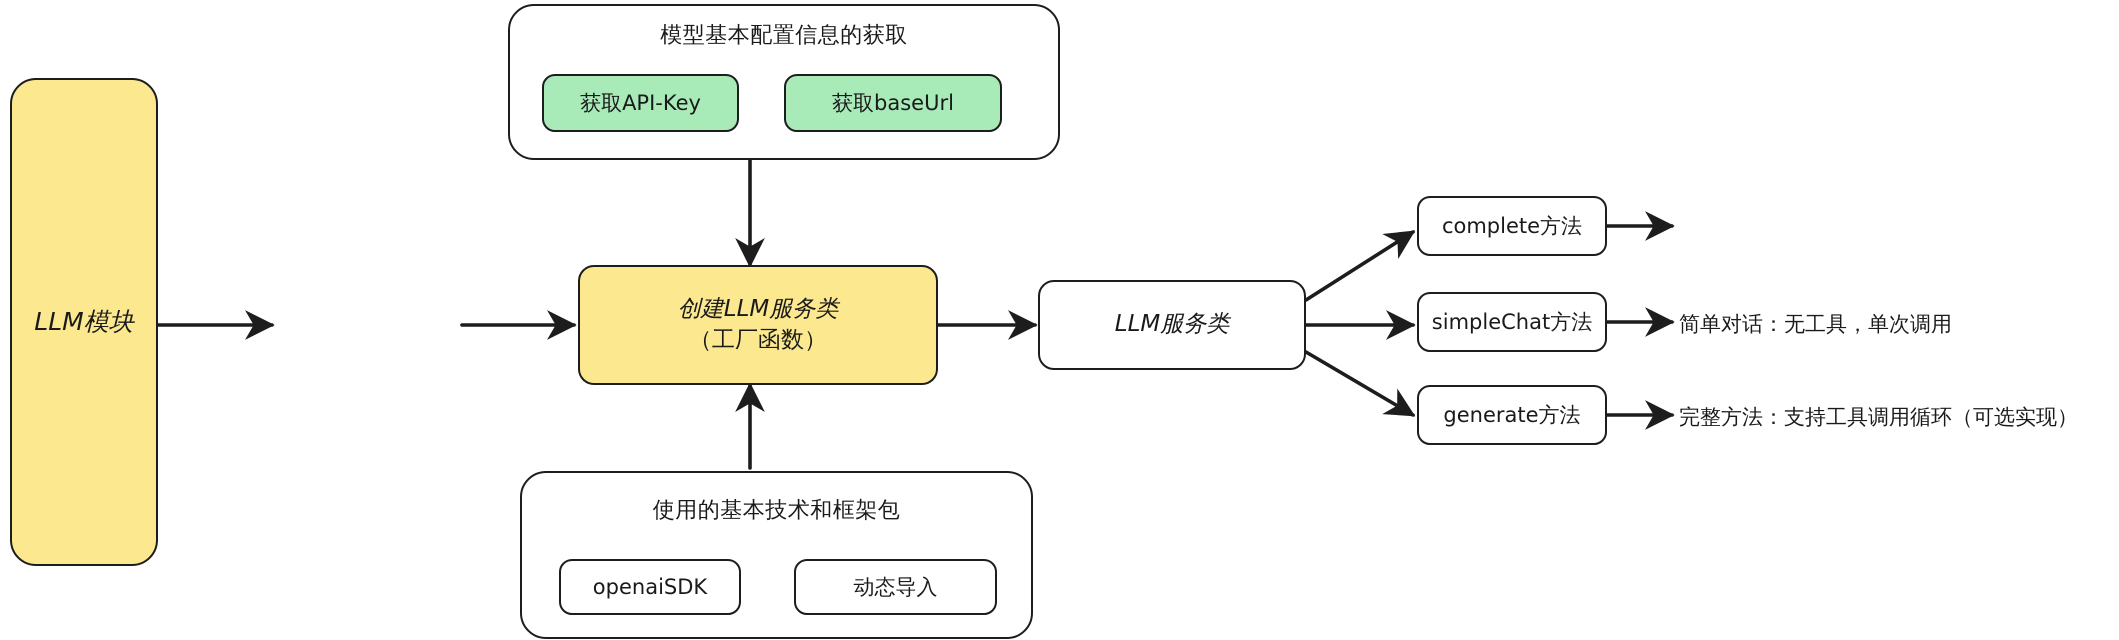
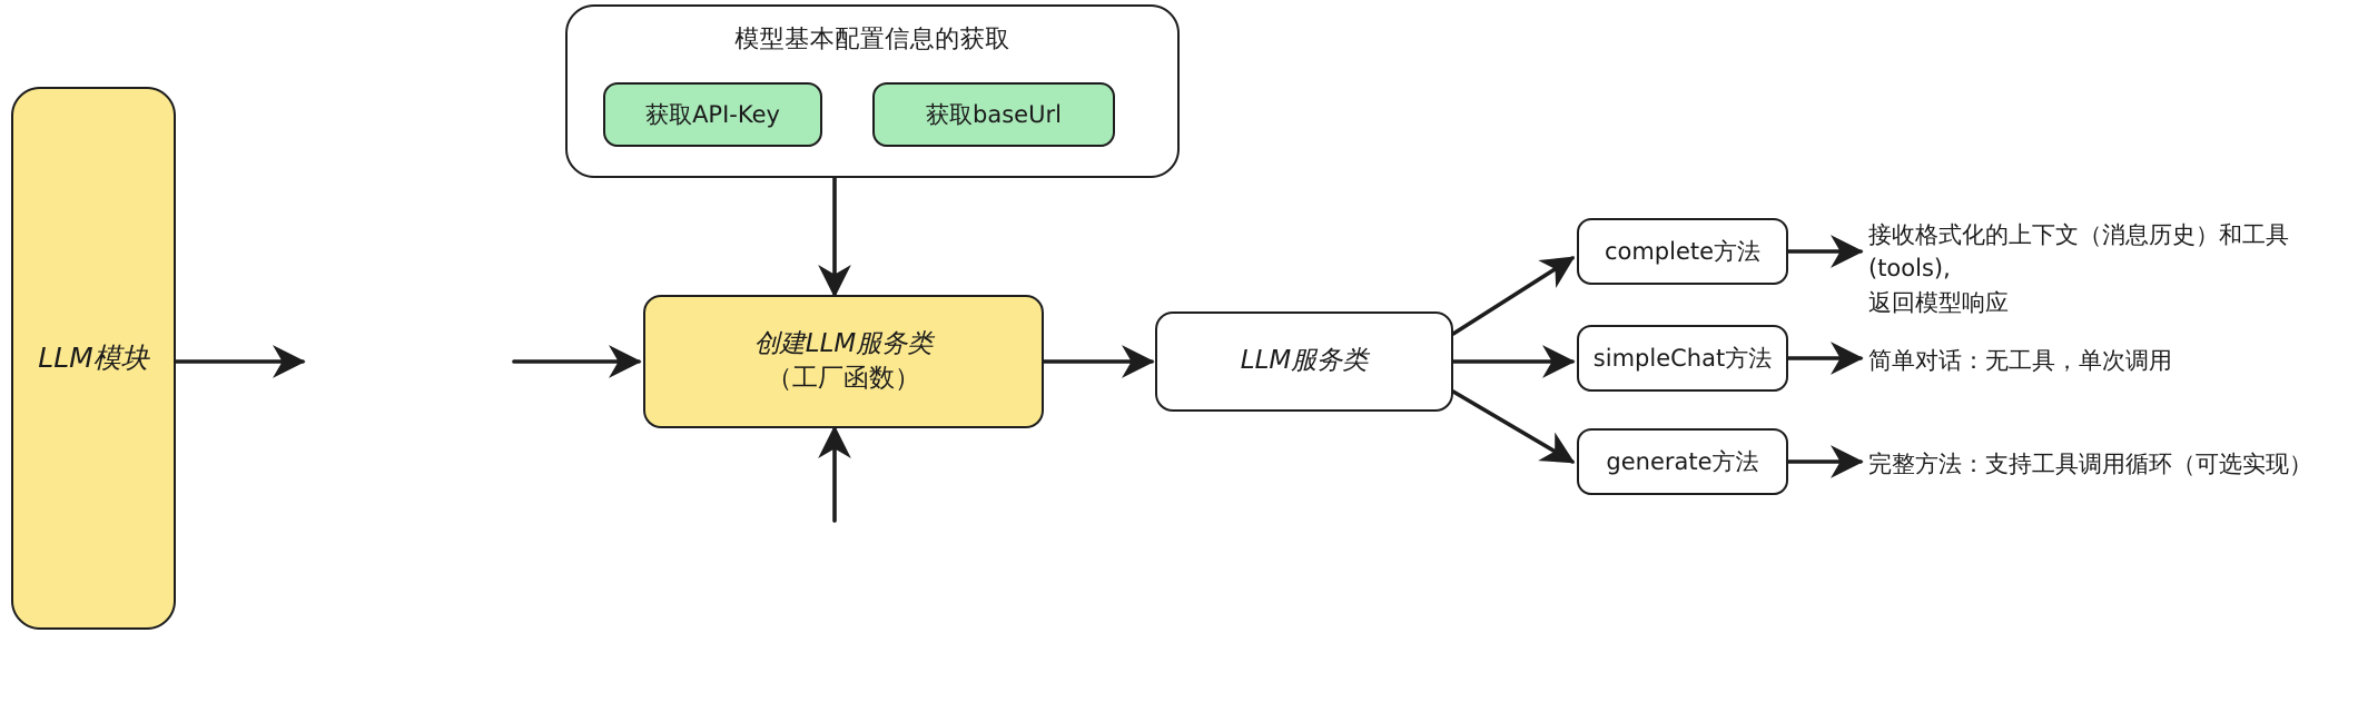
  LLM模块
  创建LLM服务类
  （工厂函数）
  LLM服务类
  模型基本配置信息的获取
  获取API-Key
  获取baseUrl
- 使用的基本技术和框架包
- openaiSDK
- 动态导入
  complete方法
+ 接收格式化的上下文（消息历史）和工具(tools),
+ 返回模型响应
  simpleChat方法
  简单对话：无工具，单次调用
  generate方法
  完整方法：支持工具调用循环（可选实现）
